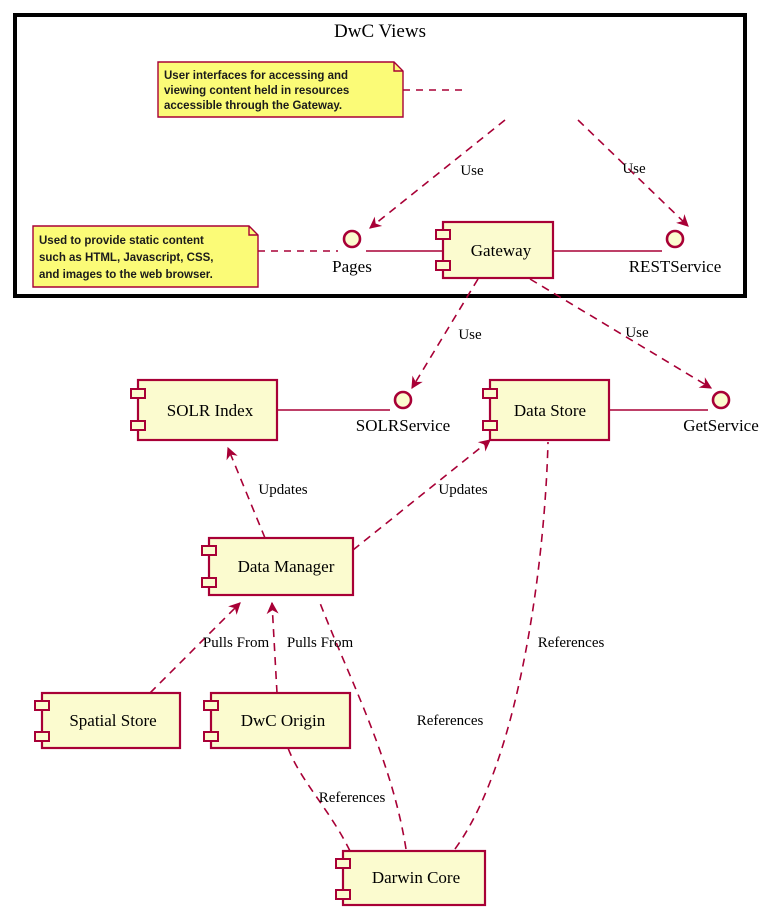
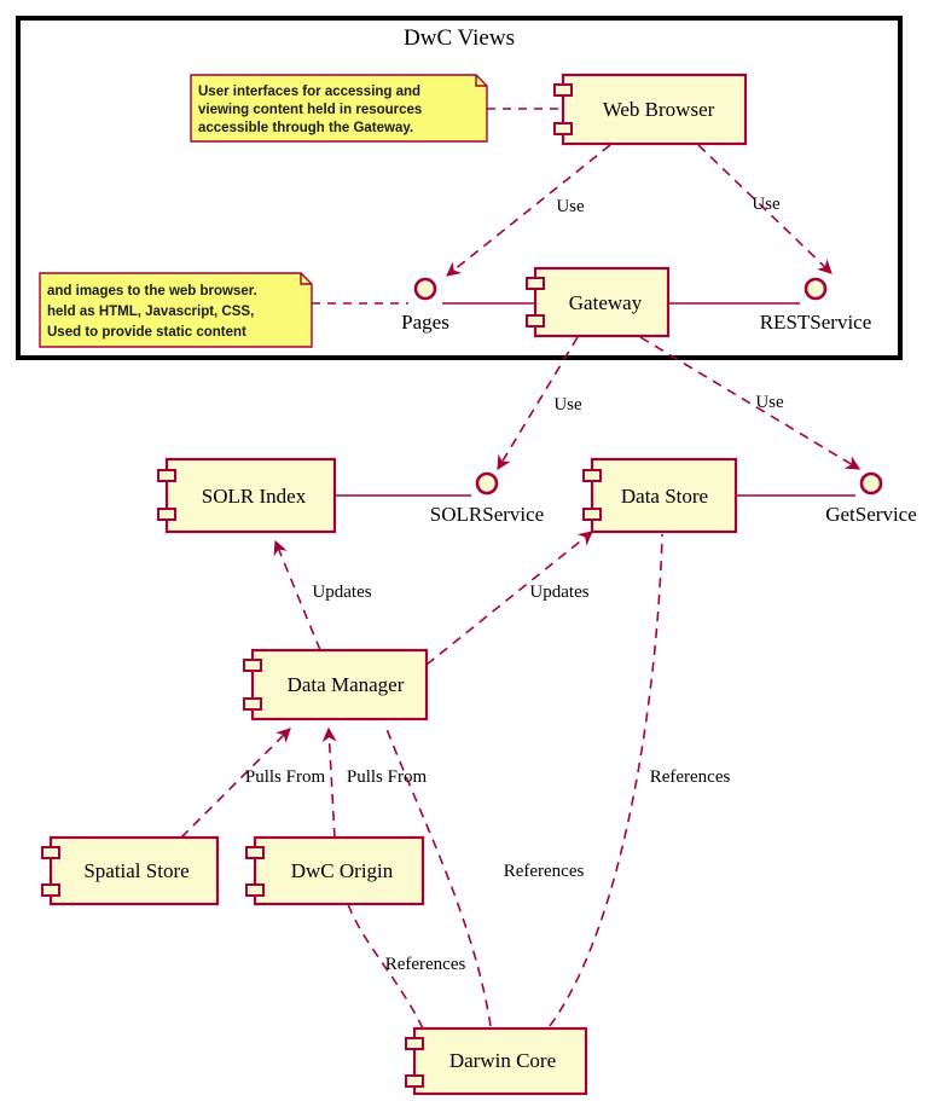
  DwC Views
  Use
  Use
  Use
  Use
  Updates
  Updates
  Pulls From
  Pulls From
  References
  References
  References
+ Web Browser
  Gateway
  SOLR Index
  Data Store
  Data Manager
  Spatial Store
  DwC Origin
  Darwin Core
  Pages
  RESTService
  SOLRService
  GetService
  User interfaces for accessing and
  viewing content held in resources
  accessible through the Gateway.
- Used to provide static content
+ and images to the web browser.
- such as HTML, Javascript, CSS,
+ held as HTML, Javascript, CSS,
- and images to the web browser.
+ Used to provide static content
